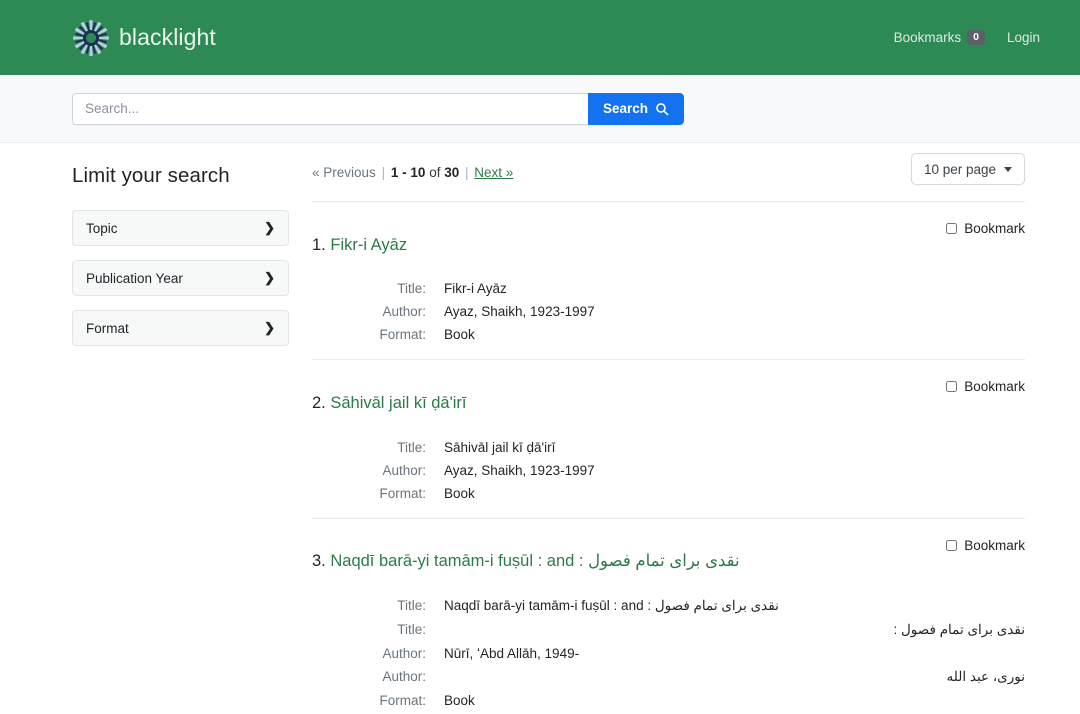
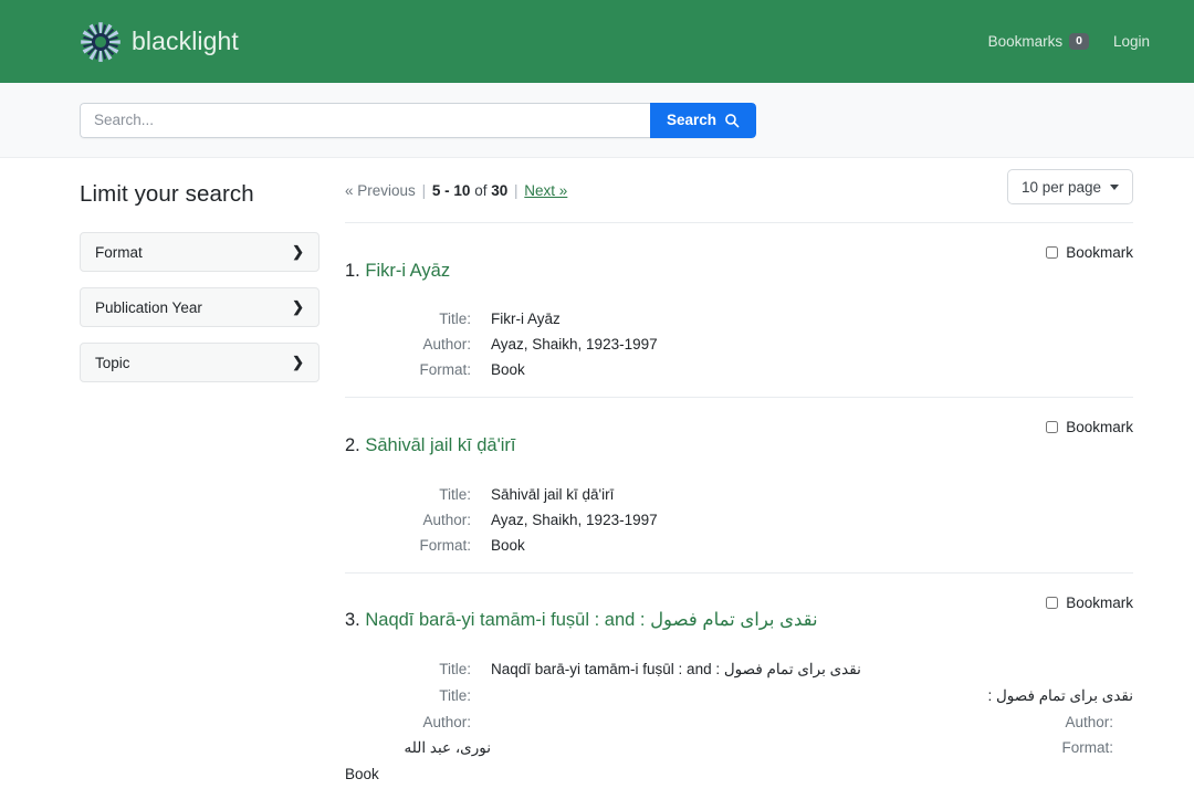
  blacklight
  Bookmarks
  0
  Login
  Search...
  Search
  Limit your search
- Topic
+ Format
  ❯
  Publication Year
  ❯
- Format
+ Topic
  ❯
- « Previous | 1 - 10 of 30 | Next »
+ « Previous | 5 - 10 of 30 | Next »
  10 per page
  1. Fikr-i Ayāz
  Bookmark
  Title:
  Fikr-i Ayāz
  Author:
  Ayaz, Shaikh, 1923-1997
  Format:
  Book
  2. Sāhivāl jail kī ḍā'irī
  Bookmark
  Title:
  Sāhivāl jail kī ḍā'irī
  Author:
  Ayaz, Shaikh, 1923-1997
  Format:
  Book
  3. Naqdī barā-yi tamām-i fuṣūl : and : نقدی برای تمام فصول
  Bookmark
  Title:
  Naqdī barā-yi tamām-i fuṣūl : and : نقدی برای تمام فصول
  Title:
  نقدی برای تمام فصول :
  Author:
- Nūrī, ʻAbd Allāh, 1949-
  Author:
  نوری، عبد الله
  Format:
  Book
